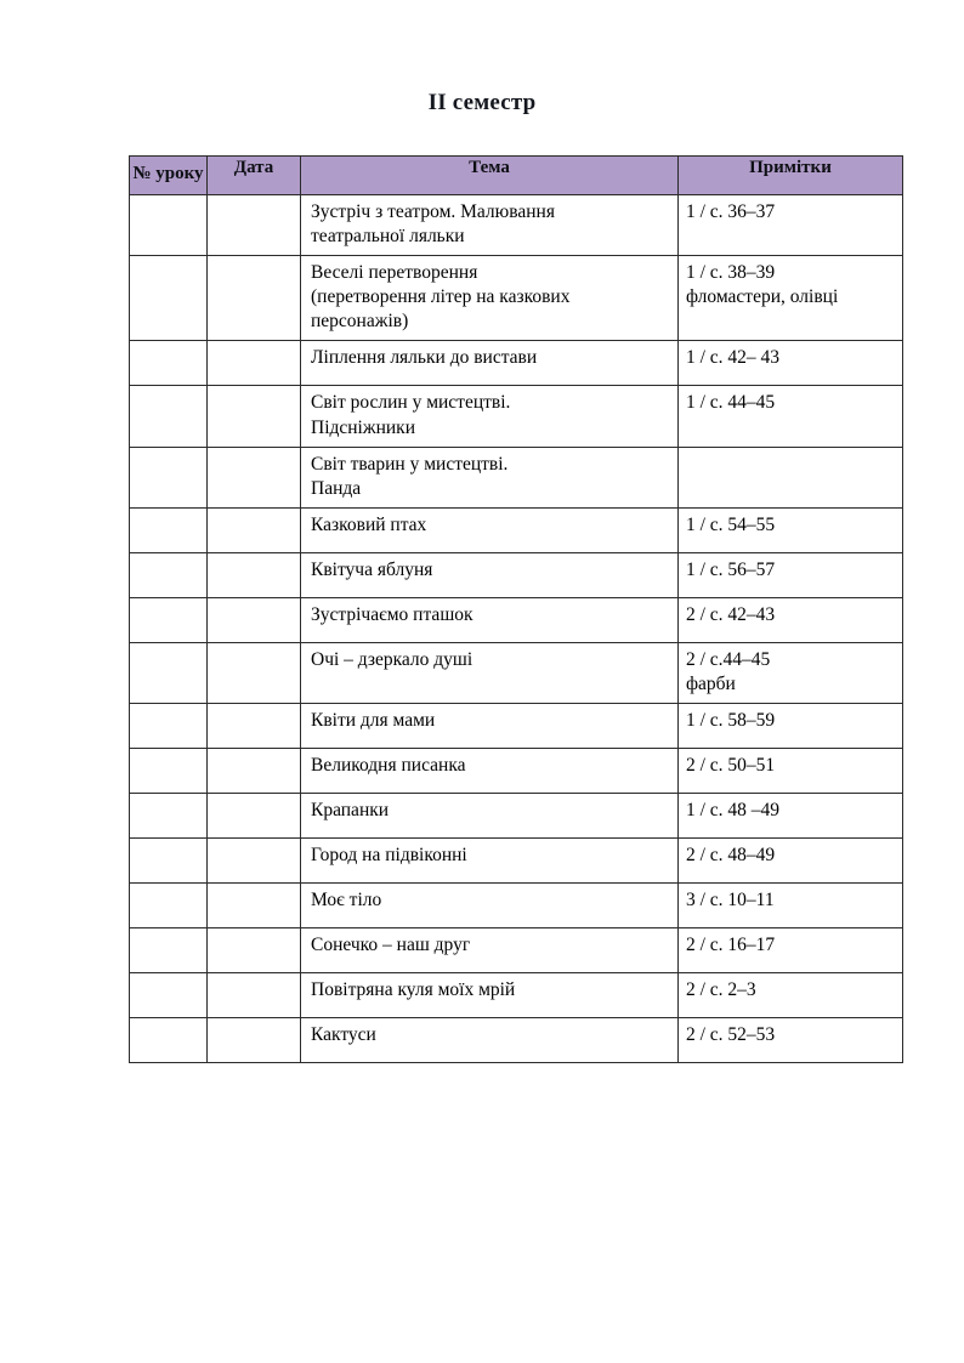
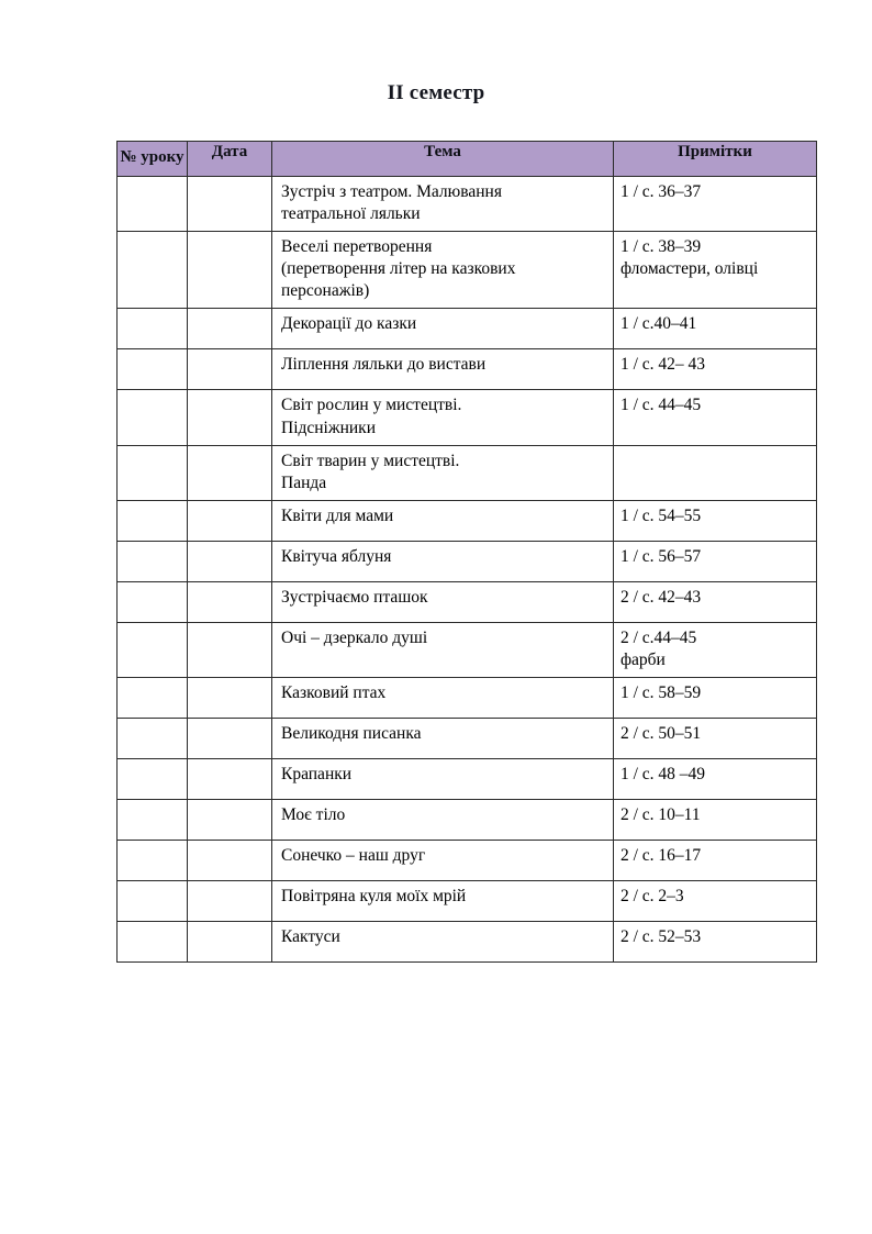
  II семестр
  № уроку	Дата	Тема	Примітки
  		Зустріч з театром. Малювання театральної ляльки	1 / с. 36–37
  		Веселі перетворення (перетворення літер на казкових персонажів)	1 / с. 38–39 фломастери, олівці
+ 		Декорації до казки	1 / с.40–41
  		Ліплення ляльки до вистави	1 / с. 42– 43
  		Світ рослин у мистецтві. Підсніжники	1 / с. 44–45
  		Світ тварин у мистецтві. Панда
- 		Казковий птах	1 / с. 54–55
+ 		Квіти для мами	1 / с. 54–55
  		Квітуча яблуня	1 / с. 56–57
  		Зустрічаємо пташок	2 / с. 42–43
  		Очі – дзеркало душі	2 / с.44–45 фарби
- 		Квіти для мами	1 / с. 58–59
+ 		Казковий птах	1 / с. 58–59
  		Великодня писанка	2 / с. 50–51
  		Крапанки	1 / с. 48 –49
- 		Город на підвіконні	2 / с. 48–49
- 		Моє тіло	3 / с. 10–11
+ 		Моє тіло	2 / с. 10–11
  		Сонечко – наш друг	2 / с. 16–17
  		Повітряна куля моїх мрій	2 / с. 2–3
  		Кактуси	2 / с. 52–53
